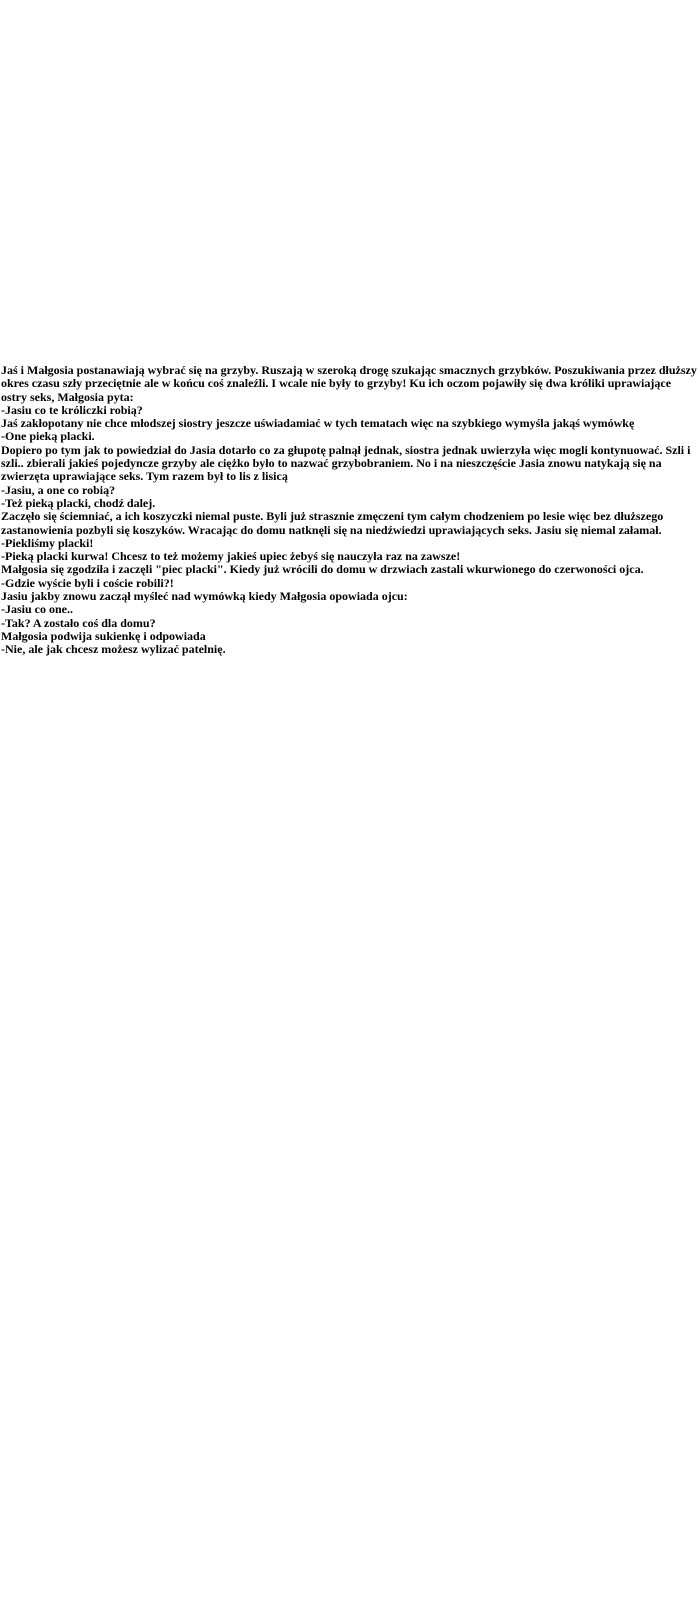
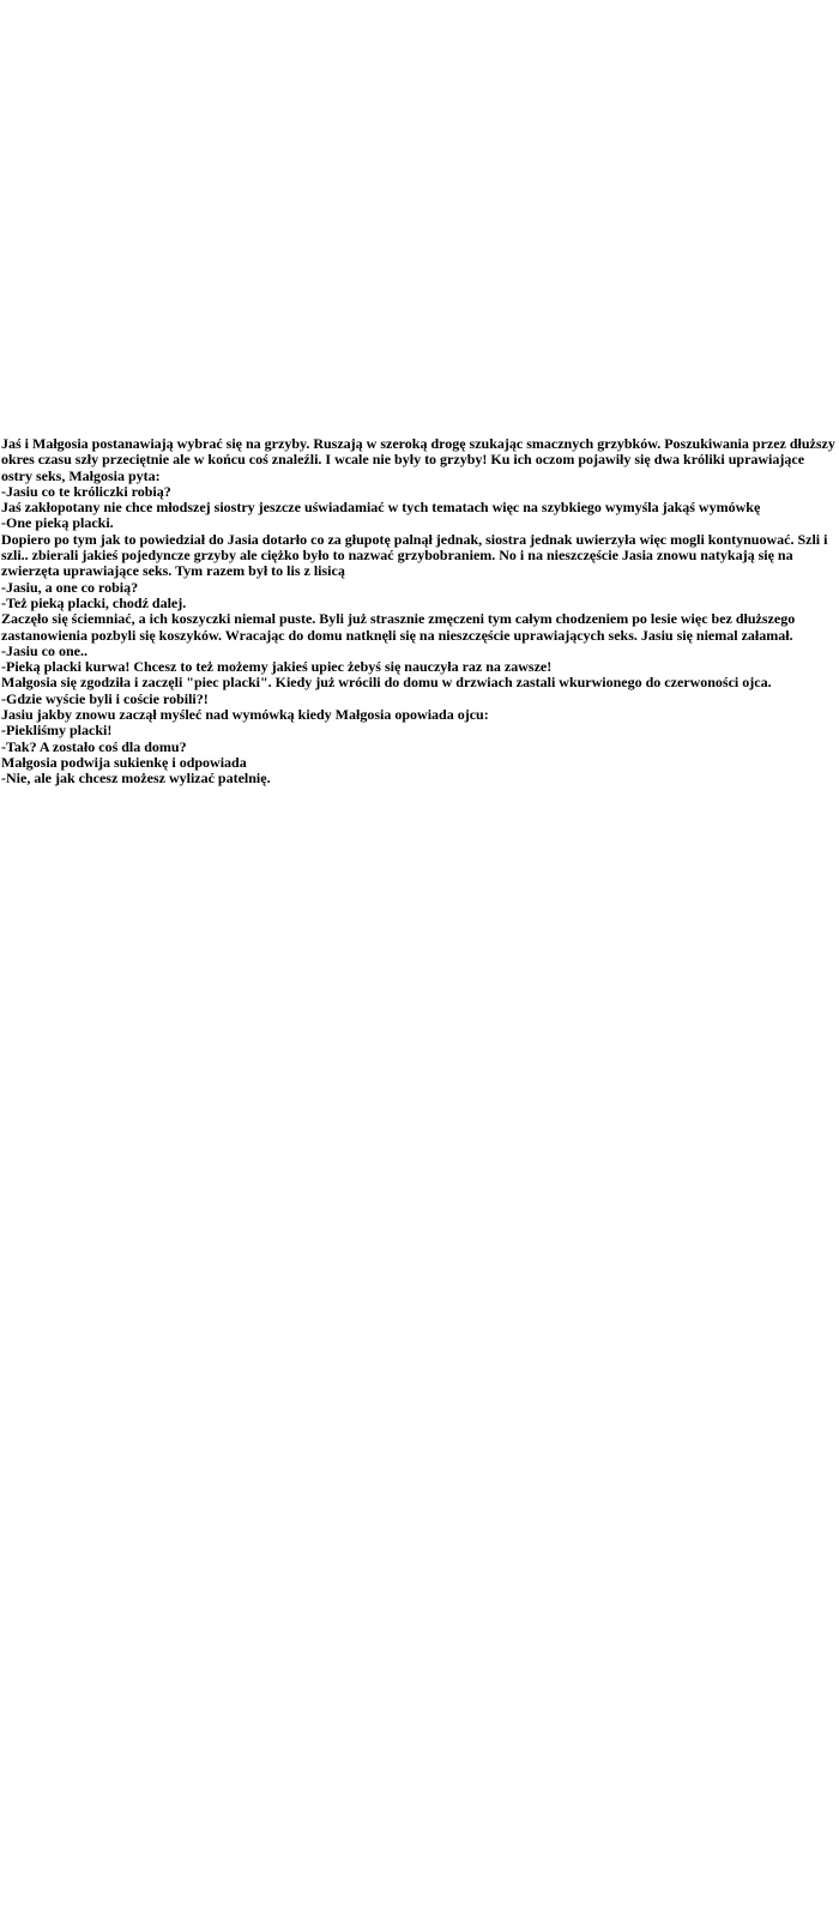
  Jaś i Małgosia postanawiają wybrać się na grzyby. Ruszają w szeroką drogę szukając smacznych grzybków. Poszukiwania przez dłuższy okres czasu szły przeciętnie ale w końcu coś znaleźli. I wcale nie były to grzyby! Ku ich oczom pojawiły się dwa króliki uprawiające ostry seks, Małgosia pyta:
  -Jasiu co te króliczki robią?
  Jaś zakłopotany nie chce młodszej siostry jeszcze uświadamiać w tych tematach więc na szybkiego wymyśla jakąś wymówkę
  -One pieką placki.
  Dopiero po tym jak to powiedział do Jasia dotarło co za głupotę palnął jednak, siostra jednak uwierzyła więc mogli kontynuować. Szli i szli.. zbierali jakieś pojedyncze grzyby ale ciężko było to nazwać grzybobraniem. No i na nieszczęście Jasia znowu natykają się na zwierzęta uprawiające seks. Tym razem był to lis z lisicą
  -Jasiu, a one co robią?
  -Też pieką placki, chodź dalej.
- Zaczęło się ściemniać, a ich koszyczki niemal puste. Byli już strasznie zmęczeni tym całym chodzeniem po lesie więc bez dłuższego zastanowienia pozbyli się koszyków. Wracając do domu natknęli się na niedźwiedzi uprawiających seks. Jasiu się niemal załamał.
+ Zaczęło się ściemniać, a ich koszyczki niemal puste. Byli już strasznie zmęczeni tym całym chodzeniem po lesie więc bez dłuższego zastanowienia pozbyli się koszyków. Wracając do domu natknęli się na nieszczęście uprawiających seks. Jasiu się niemal załamał.
- -Piekliśmy placki!
+ -Jasiu co one..
  -Pieką placki kurwa! Chcesz to też możemy jakieś upiec żebyś się nauczyła raz na zawsze!
  Małgosia się zgodziła i zaczęli "piec placki". Kiedy już wrócili do domu w drzwiach zastali wkurwionego do czerwoności ojca.
  -Gdzie wyście byli i coście robili?!
  Jasiu jakby znowu zaczął myśleć nad wymówką kiedy Małgosia opowiada ojcu:
- -Jasiu co one..
+ -Piekliśmy placki!
  -Tak? A zostało coś dla domu?
  Małgosia podwija sukienkę i odpowiada
  -Nie, ale jak chcesz możesz wylizać patelnię.
